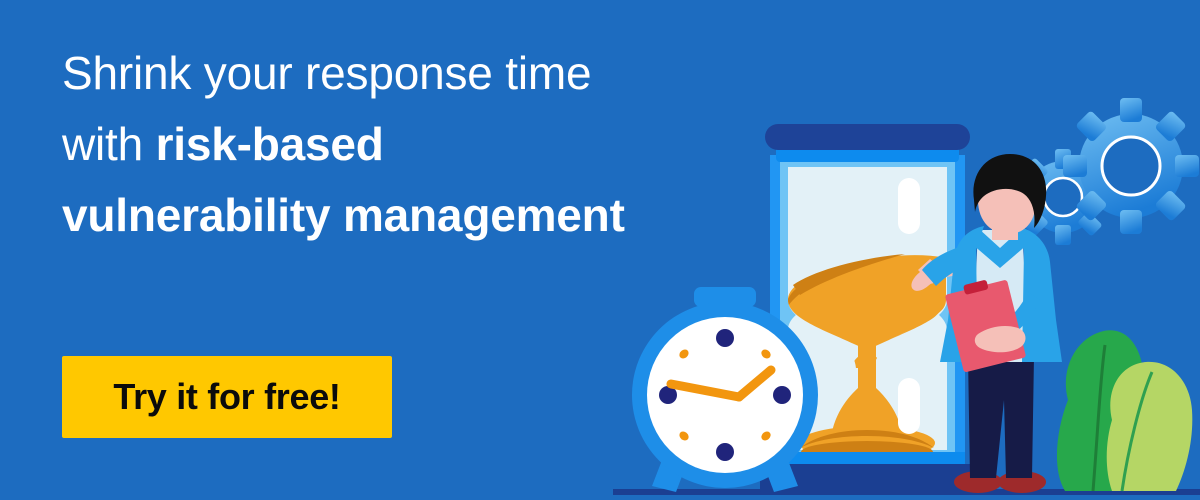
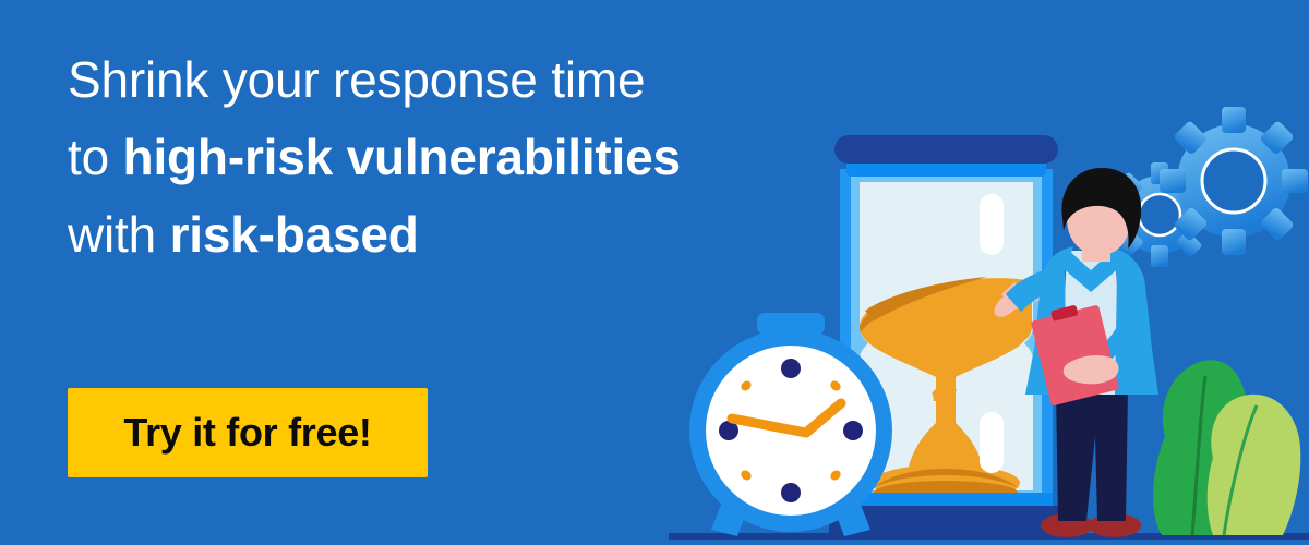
  Shrink your response time
+ to high-risk vulnerabilities
  with risk-based
- vulnerability management
  Try it for free!
